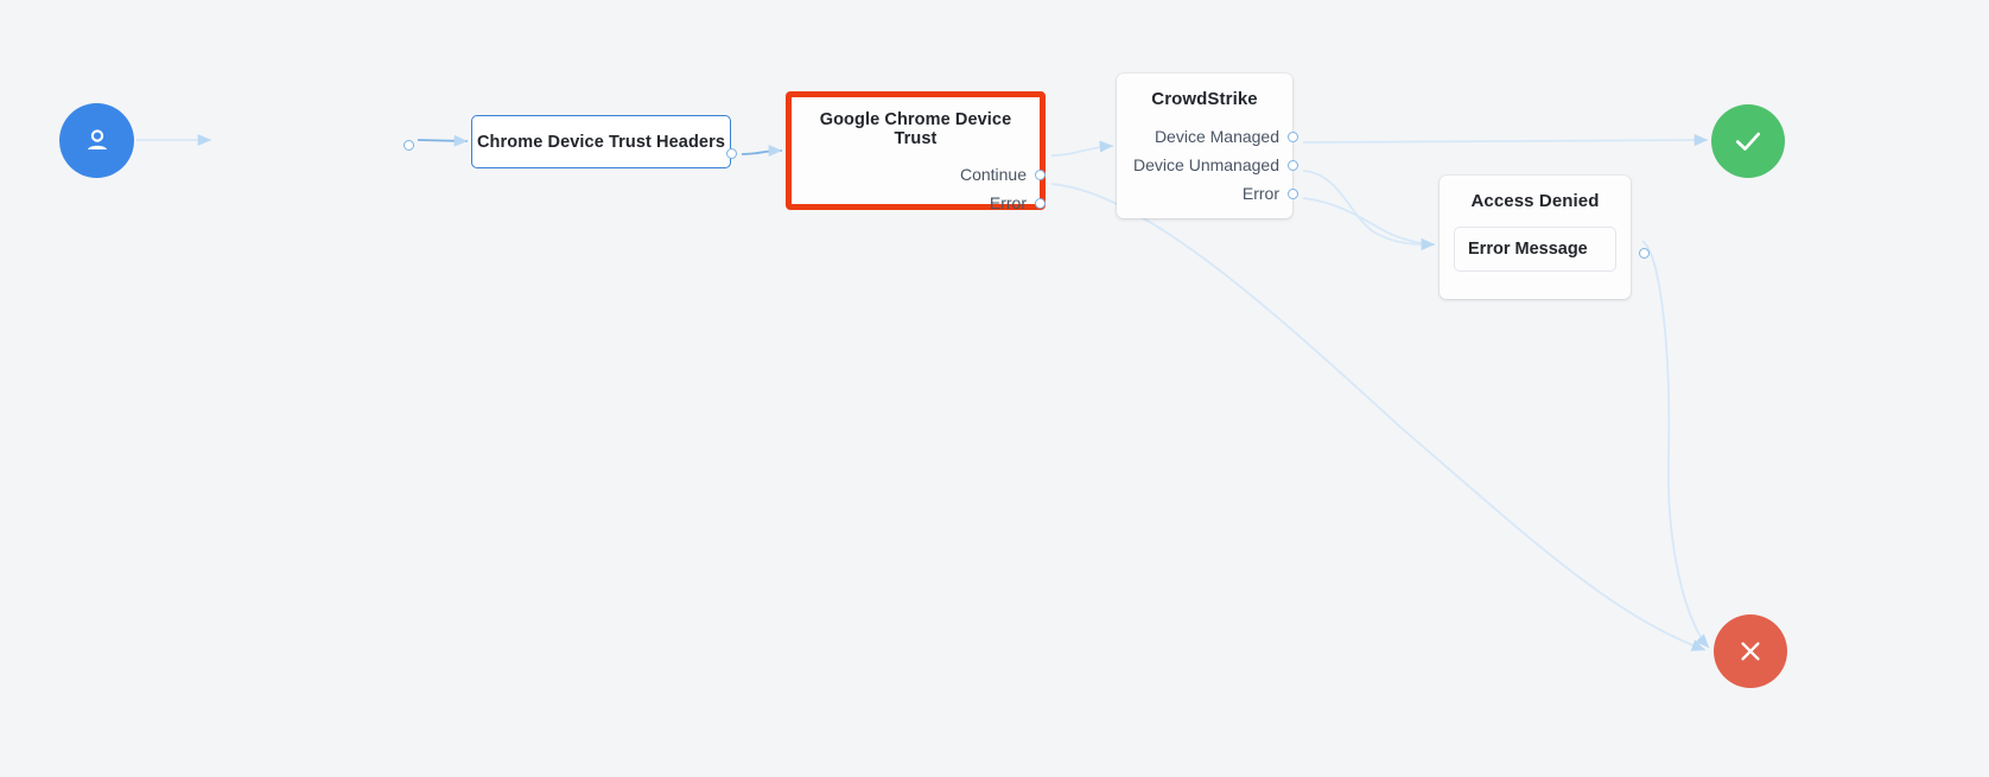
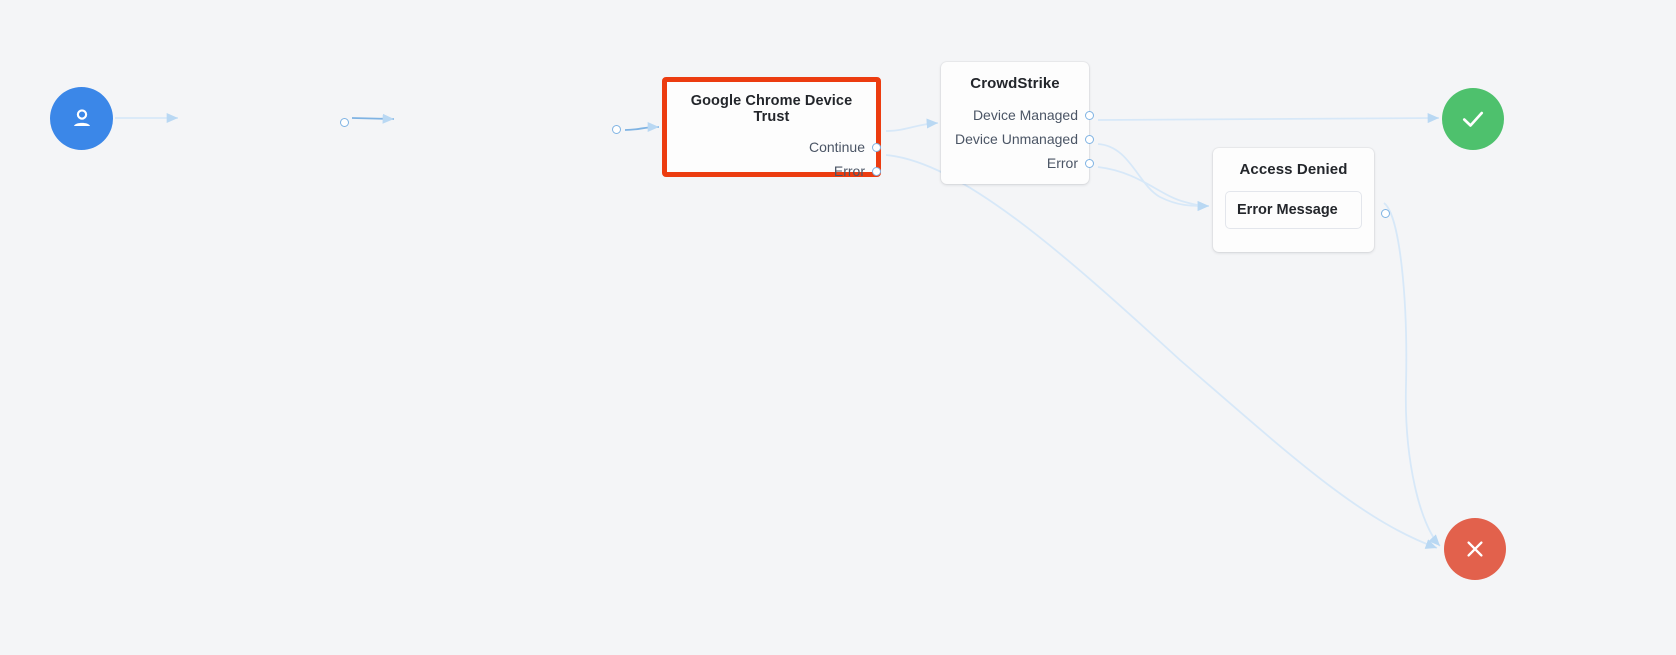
- Chrome Device Trust Headers
  Google Chrome Device Trust
  Continue
  Error
  CrowdStrike
  Device Managed
  Device Unmanaged
  Error
  Access Denied
  Error Message
